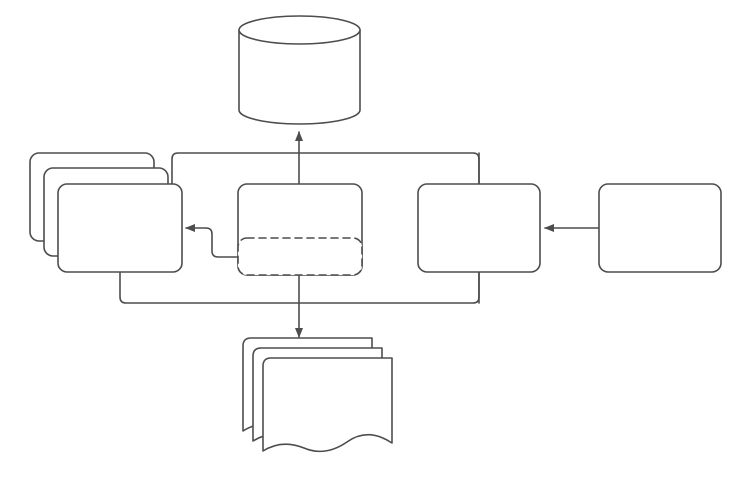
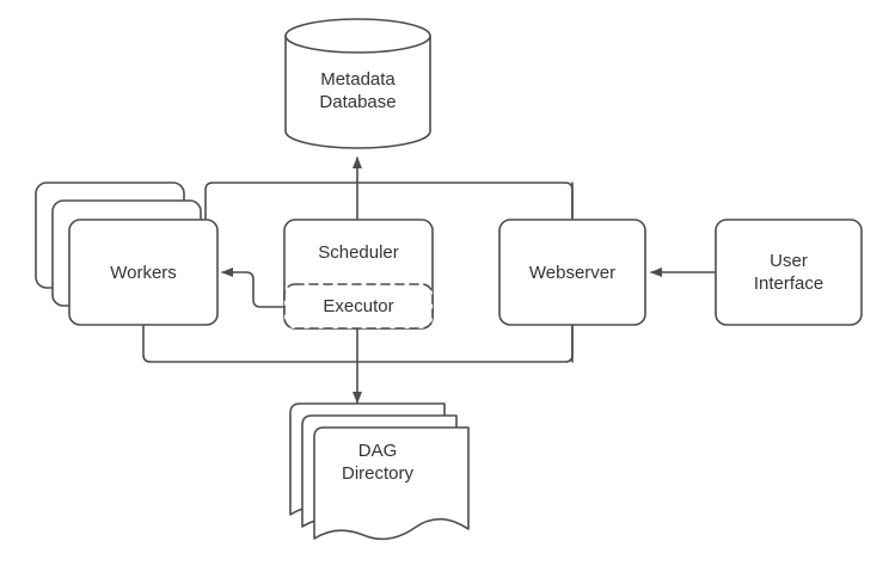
+ Metadata
+ Database
+ Workers
+ Scheduler
+ Executor
+ Webserver
+ User
+ Interface
+ DAG
+ Directory
